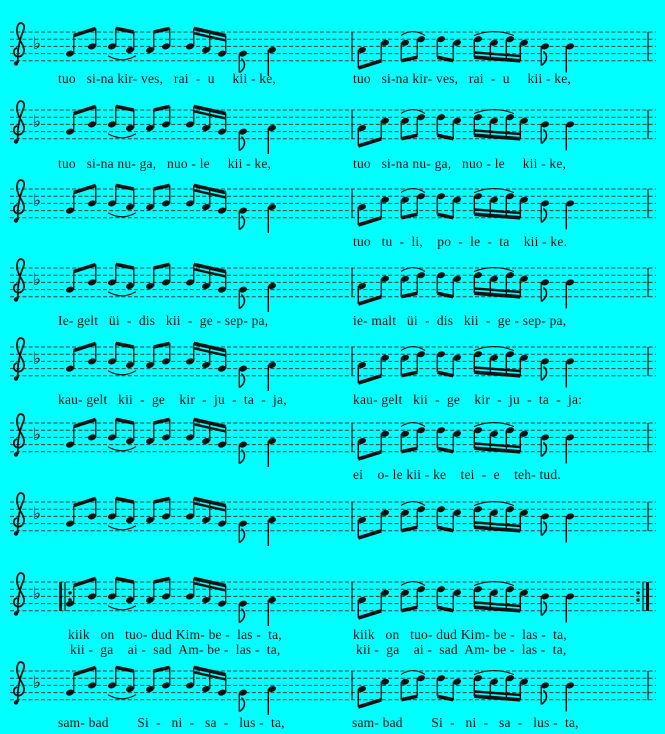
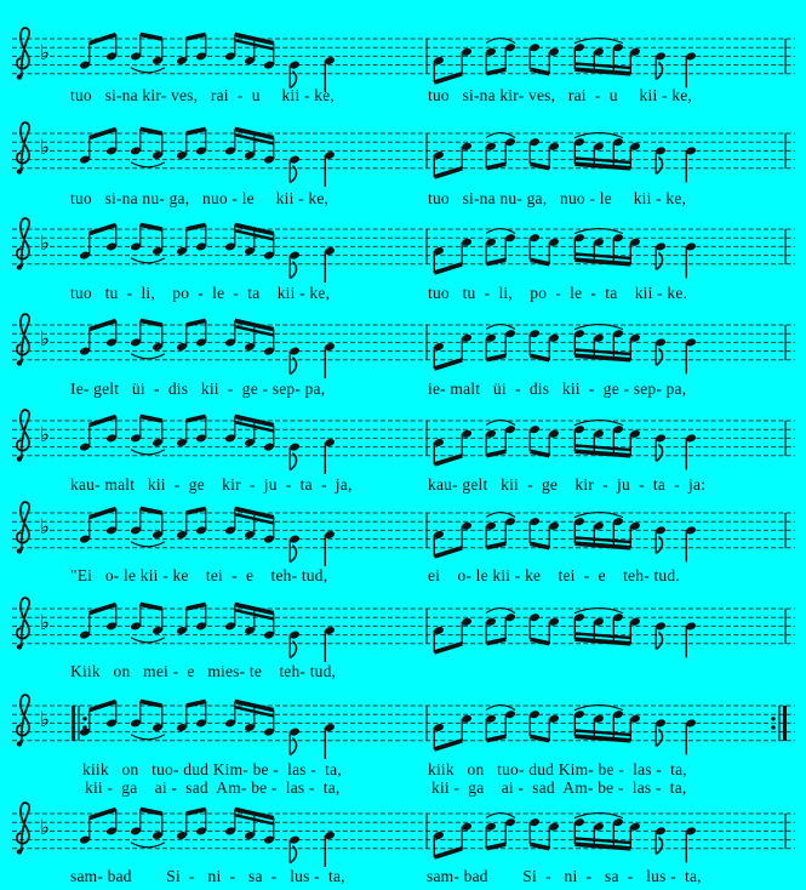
  ♭
  ♭
  ♭
  ♭
  ♭
  ♭
  ♭
  ♭
  ♭
  tuo si-na kir- ves, rai - u kii - ke,
  tuo si-na kir- ves, rai - u kii - ke,
  tuo si-na nu- ga, nuo - le kii - ke,
  tuo si-na nu- ga, nuo - le kii - ke,
+ tuo tu - li, po - le - ta kii - ke,
  tuo tu - li, po - le - ta kii - ke.
  Ie- gelt üi - dis kii - ge - sep- pa,
  ie- malt üi - dis kii - ge - sep- pa,
- kau- gelt kii - ge kir - ju - ta - ja,
+ kau- malt kii - ge kir - ju - ta - ja,
  kau- gelt kii - ge kir - ju - ta - ja:
+ "Ei o- le kii - ke tei - e teh- tud,
  ei o- le kii - ke tei - e teh- tud.
+ Kiik on mei - e mies- te teh- tud,
  kiik on tuo- dud Kim- be - las - ta,
  kii - ga ai - sad Am- be - las - ta,
  kiik on tuo- dud Kim- be - las - ta,
  kii - ga ai - sad Am- be - las - ta,
  sam- bad Si - ni - sa - lus - ta,
  sam- bad Si - ni - sa - lus - ta,
